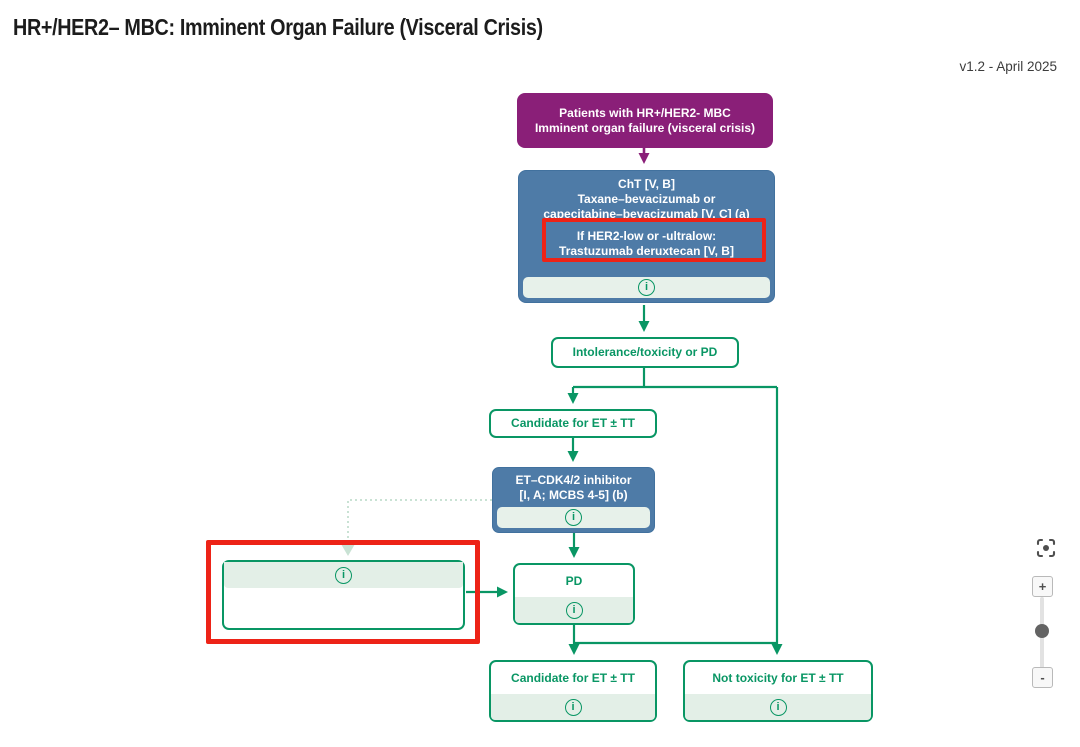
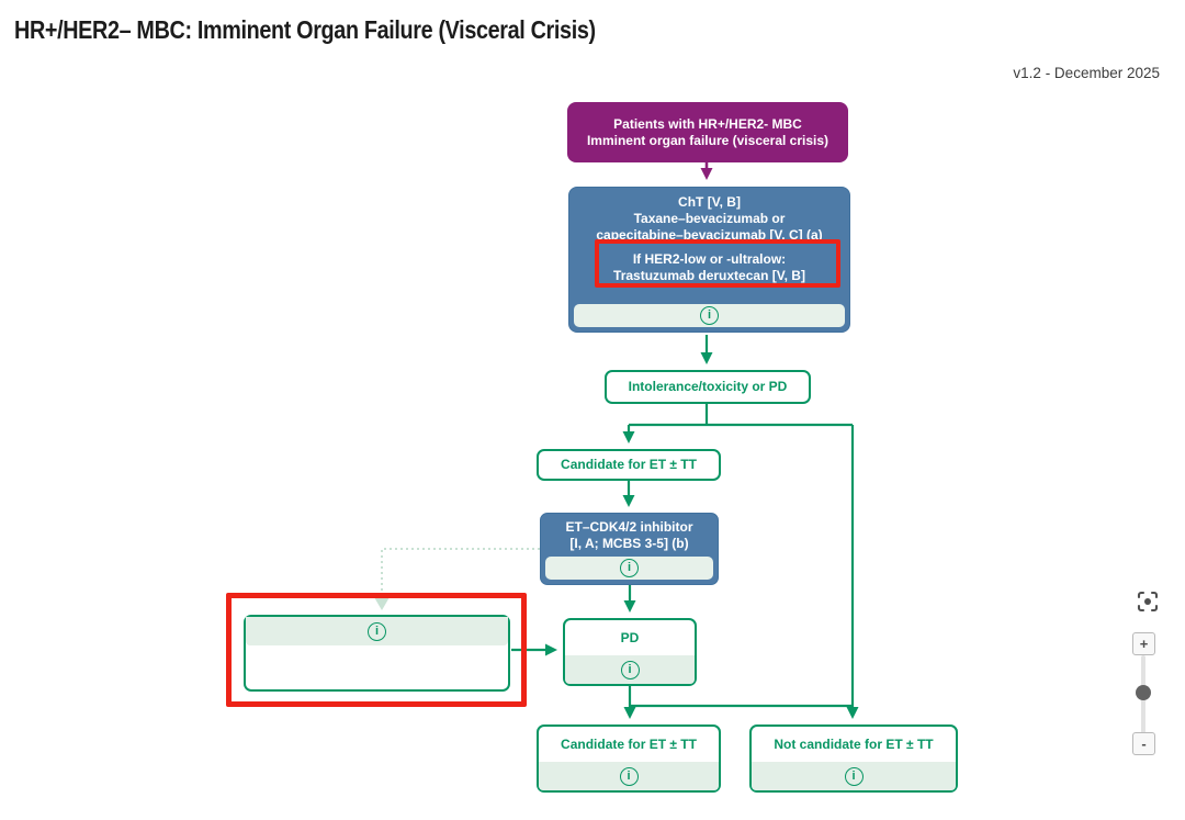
  HR+/HER2– MBC: Imminent Organ Failure (Visceral Crisis)
- v1.2 - April 2025
+ v1.2 - December 2025
  Patients with HR+/HER2- MBC
  Imminent organ failure (visceral crisis)
  ChT [V, B]
  Taxane–bevacizumab or
  capecitabine–bevacizumab [V, C] (a)
  If HER2-low or -ultralow:
  Trastuzumab deruxtecan [V, B]
  i
  Intolerance/toxicity or PD
  Candidate for ET ± TT
  ET–CDK4/2 inhibitor
- [I, A; MCBS 4-5] (b)
+ [I, A; MCBS 3-5] (b)
  i
  i
  PD
  i
  Candidate for ET ± TT
  i
- Not toxicity for ET ± TT
+ Not candidate for ET ± TT
  i
  +
  -
